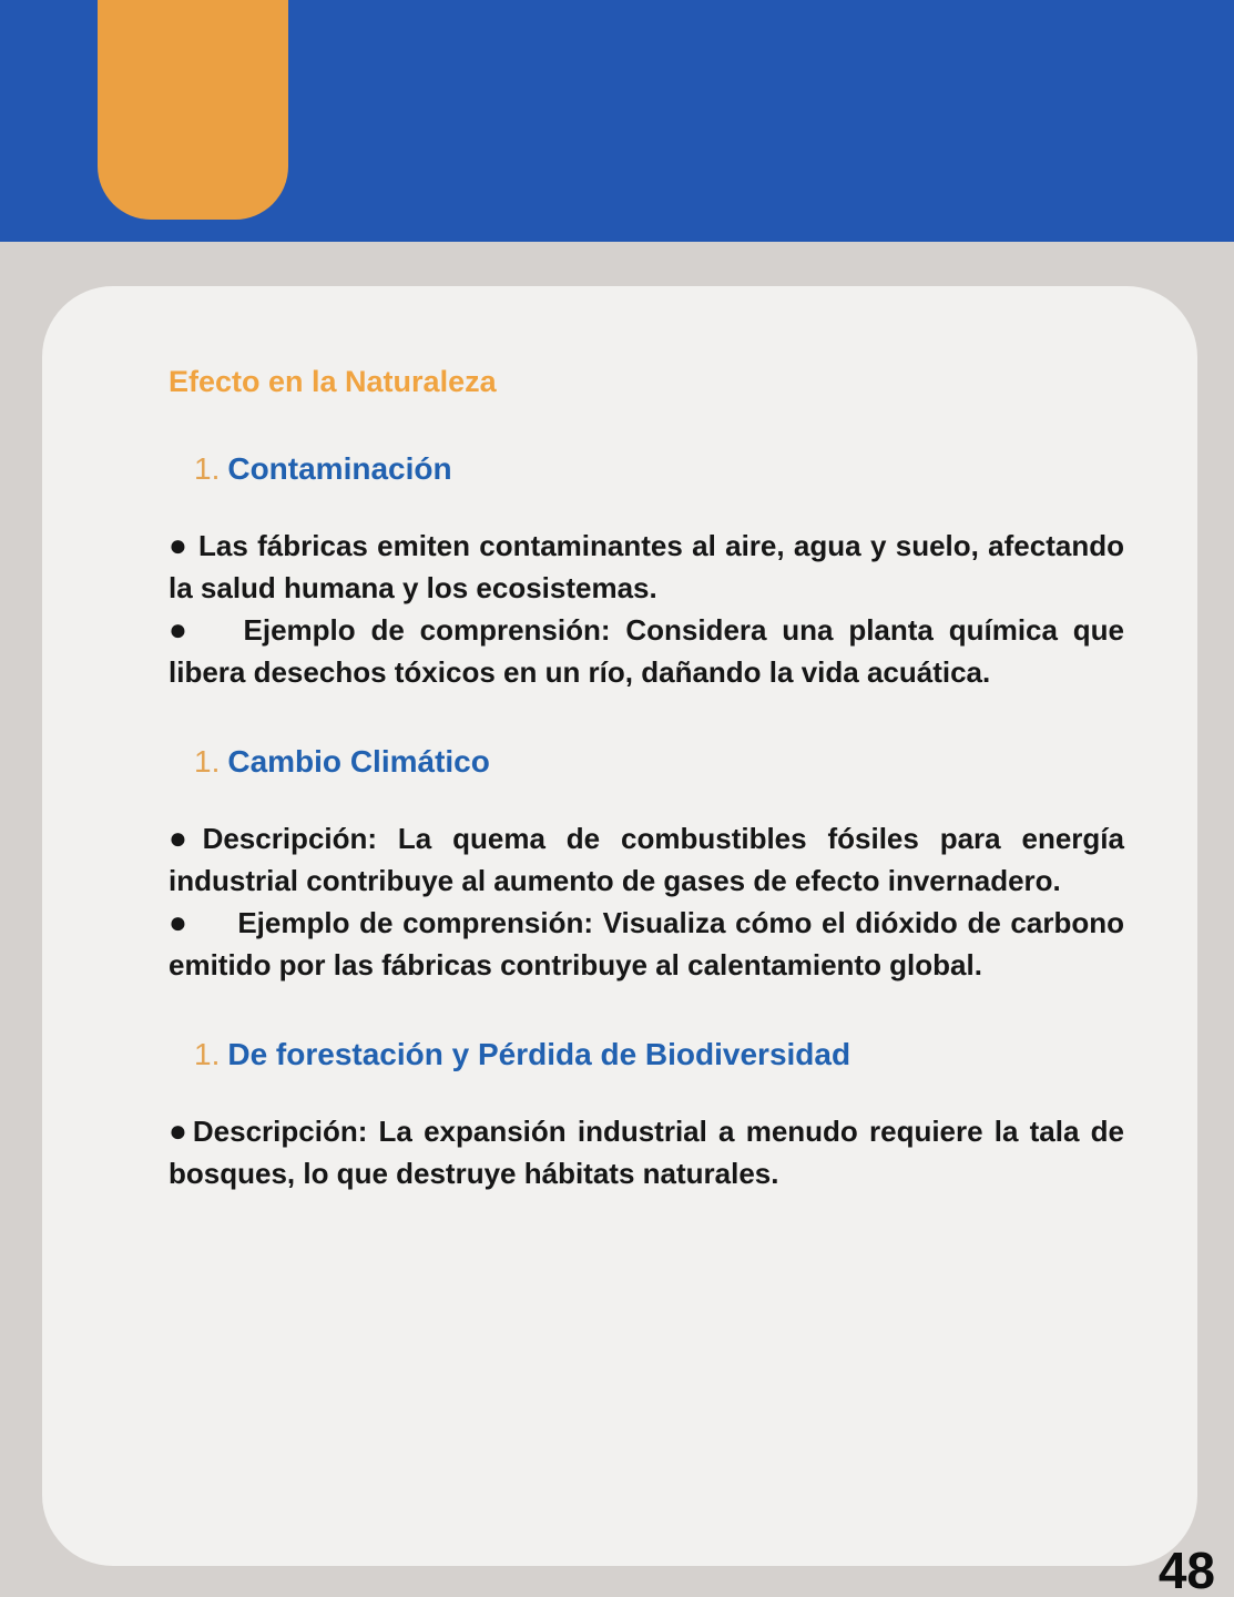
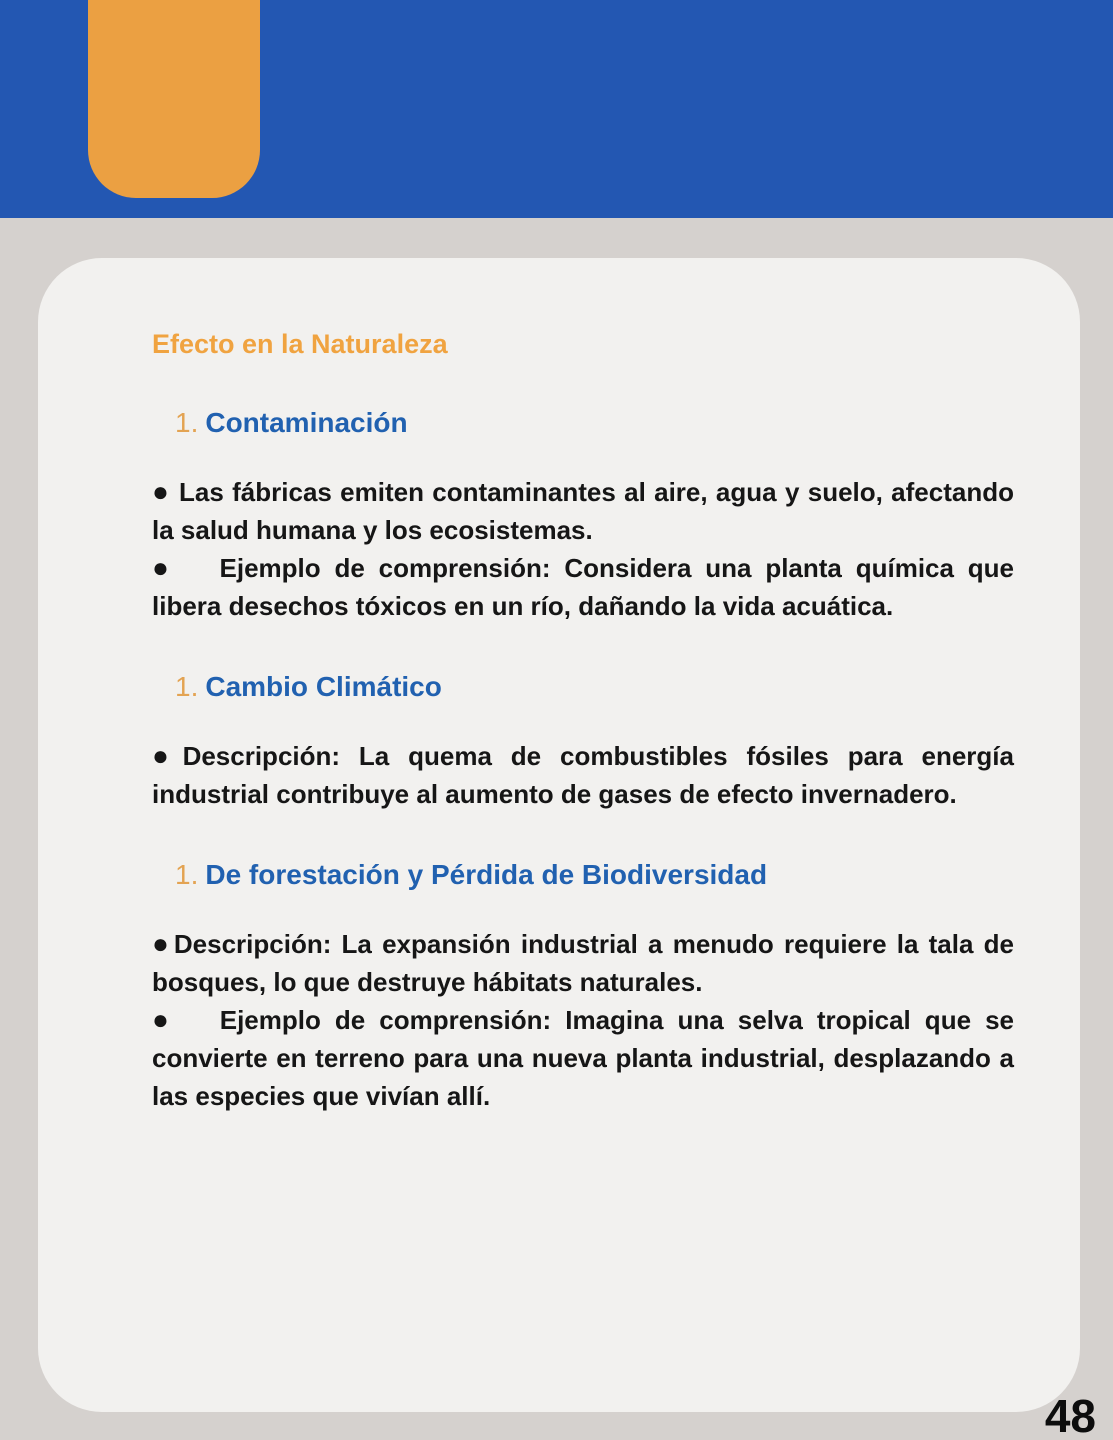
  Efecto en la Naturaleza
  1. Contaminación
  ● Las fábricas emiten contaminantes al aire, agua y suelo, afectando la salud humana y los ecosistemas.
  ● Ejemplo de comprensión: Considera una planta química que libera desechos tóxicos en un río, dañando la vida acuática.
  1. Cambio Climático
  ●Descripción: La quema de combustibles fósiles para energía industrial contribuye al aumento de gases de efecto invernadero.
- ● Ejemplo de comprensión: Visualiza cómo el dióxido de carbono emitido por las fábricas contribuye al calentamiento global.
  1. De forestación y Pérdida de Biodiversidad
  ●Descripción: La expansión industrial a menudo requiere la tala de bosques, lo que destruye hábitats naturales.
+ ● Ejemplo de comprensión: Imagina una selva tropical que se convierte en terreno para una nueva planta industrial, desplazando a las especies que vivían allí.
  48
